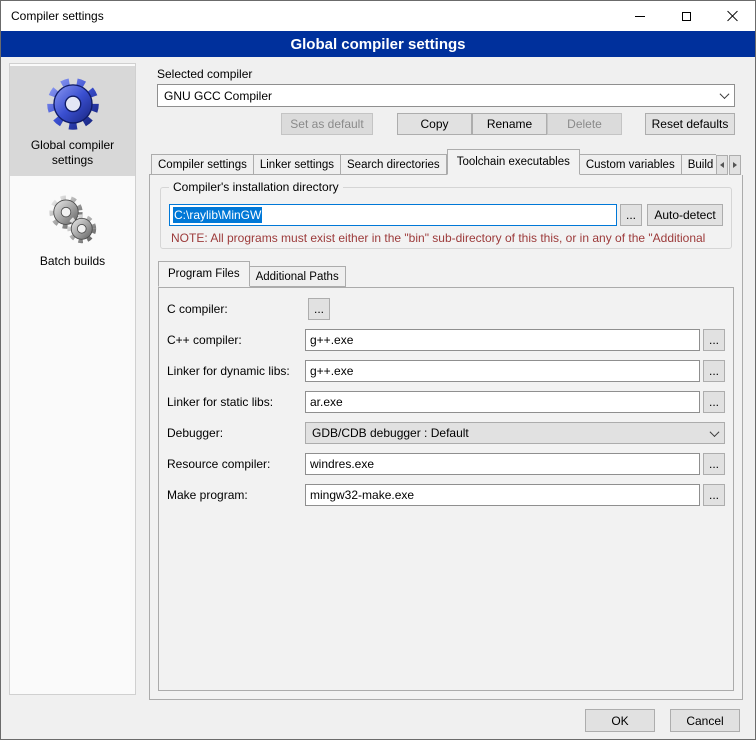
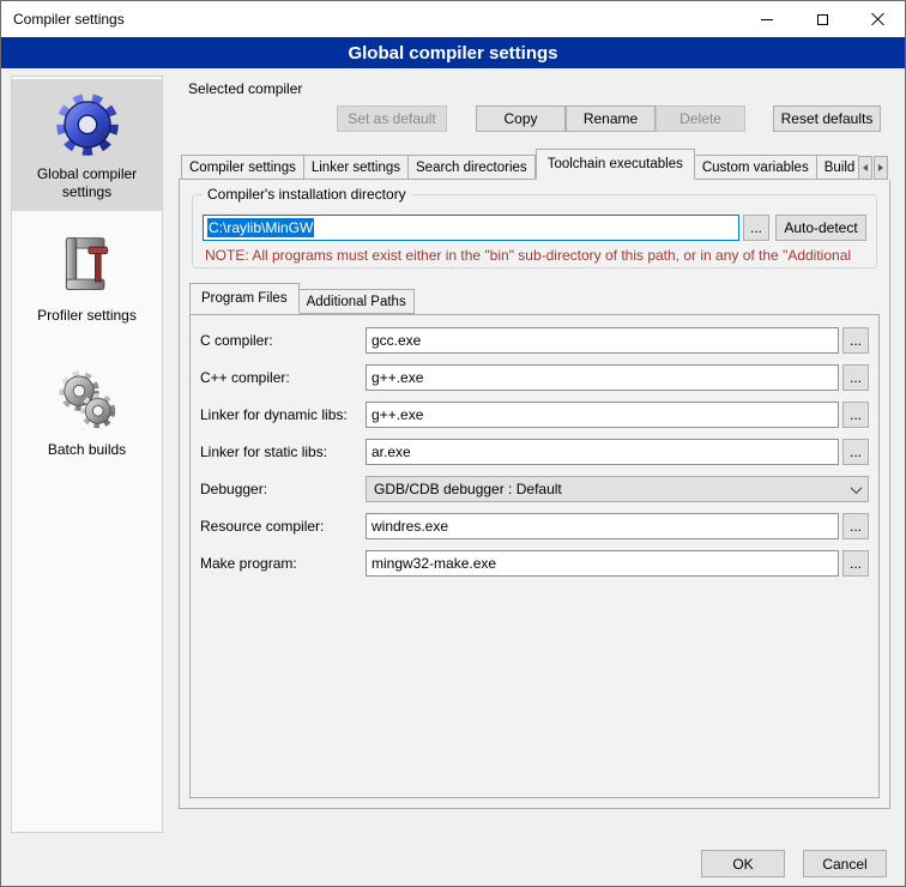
  Compiler settings
  Global compiler settings
  Global compiler settings
+ Profiler settings
  Batch builds
  Selected compiler
- GNU GCC Compiler
  Set as default
  Copy
  Rename
  Delete
  Reset defaults
  Compiler settings Linker settings Search directories Toolchain executables Custom variables Build
  Compiler's installation directory
  C:\raylib\MinGW
  ...
  Auto-detect
- NOTE: All programs must exist either in the "bin" sub-directory of this this, or in any of the "Additional
+ NOTE: All programs must exist either in the "bin" sub-directory of this path, or in any of the "Additional
  Program Files Additional Paths
  C compiler:
+ gcc.exe
  ...
  C++ compiler:
  g++.exe
  ...
  Linker for dynamic libs:
  g++.exe
  ...
  Linker for static libs:
  ar.exe
  ...
  Debugger:
  GDB/CDB debugger : Default
  Resource compiler:
  windres.exe
  ...
  Make program:
  mingw32-make.exe
  ...
  OK
  Cancel
